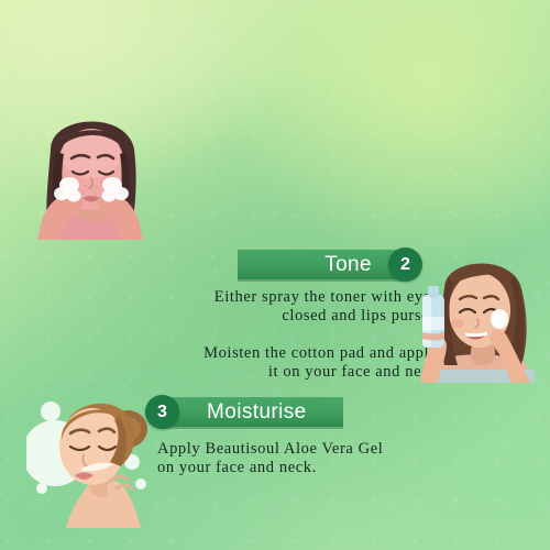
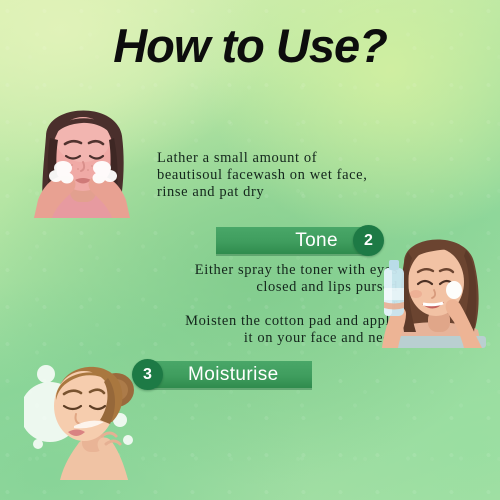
+ How to Use?
+ Lather a small amount of
+ beautisoul facewash on wet face,
+ rinse and pat dry
  2
  Tone
  Either spray the toner with ey
  closed and lips purs
  Moisten the cotton pad and appl
  it on your face and ne
  3
  Moisturise
- Apply Beautisoul Aloe Vera Gel
- on your face and neck.
